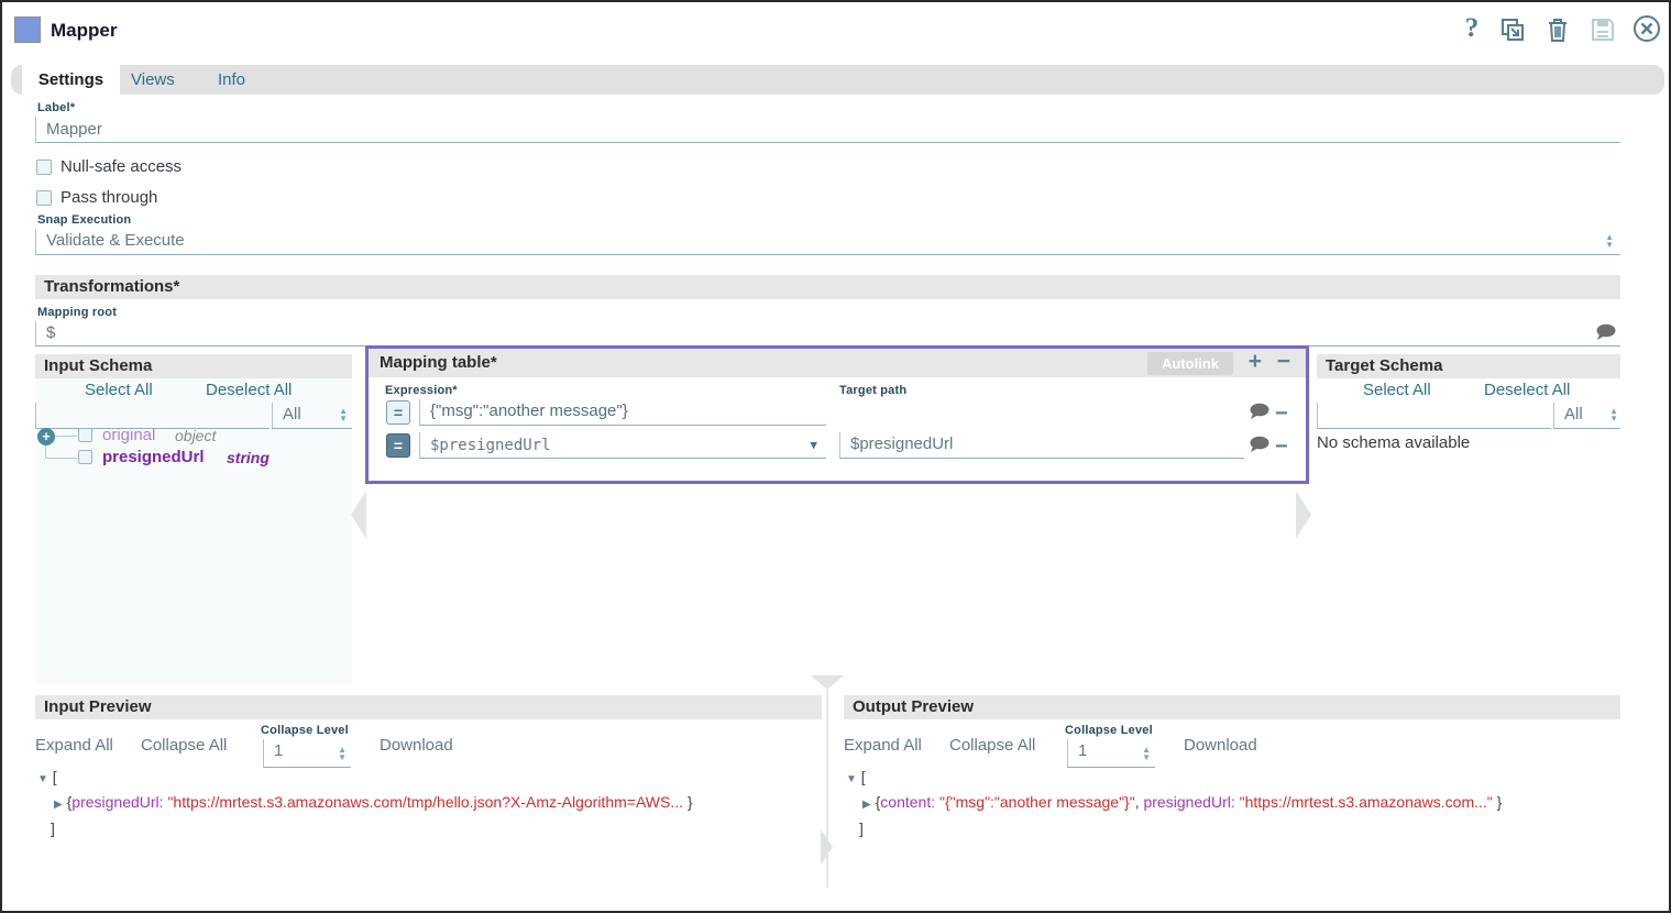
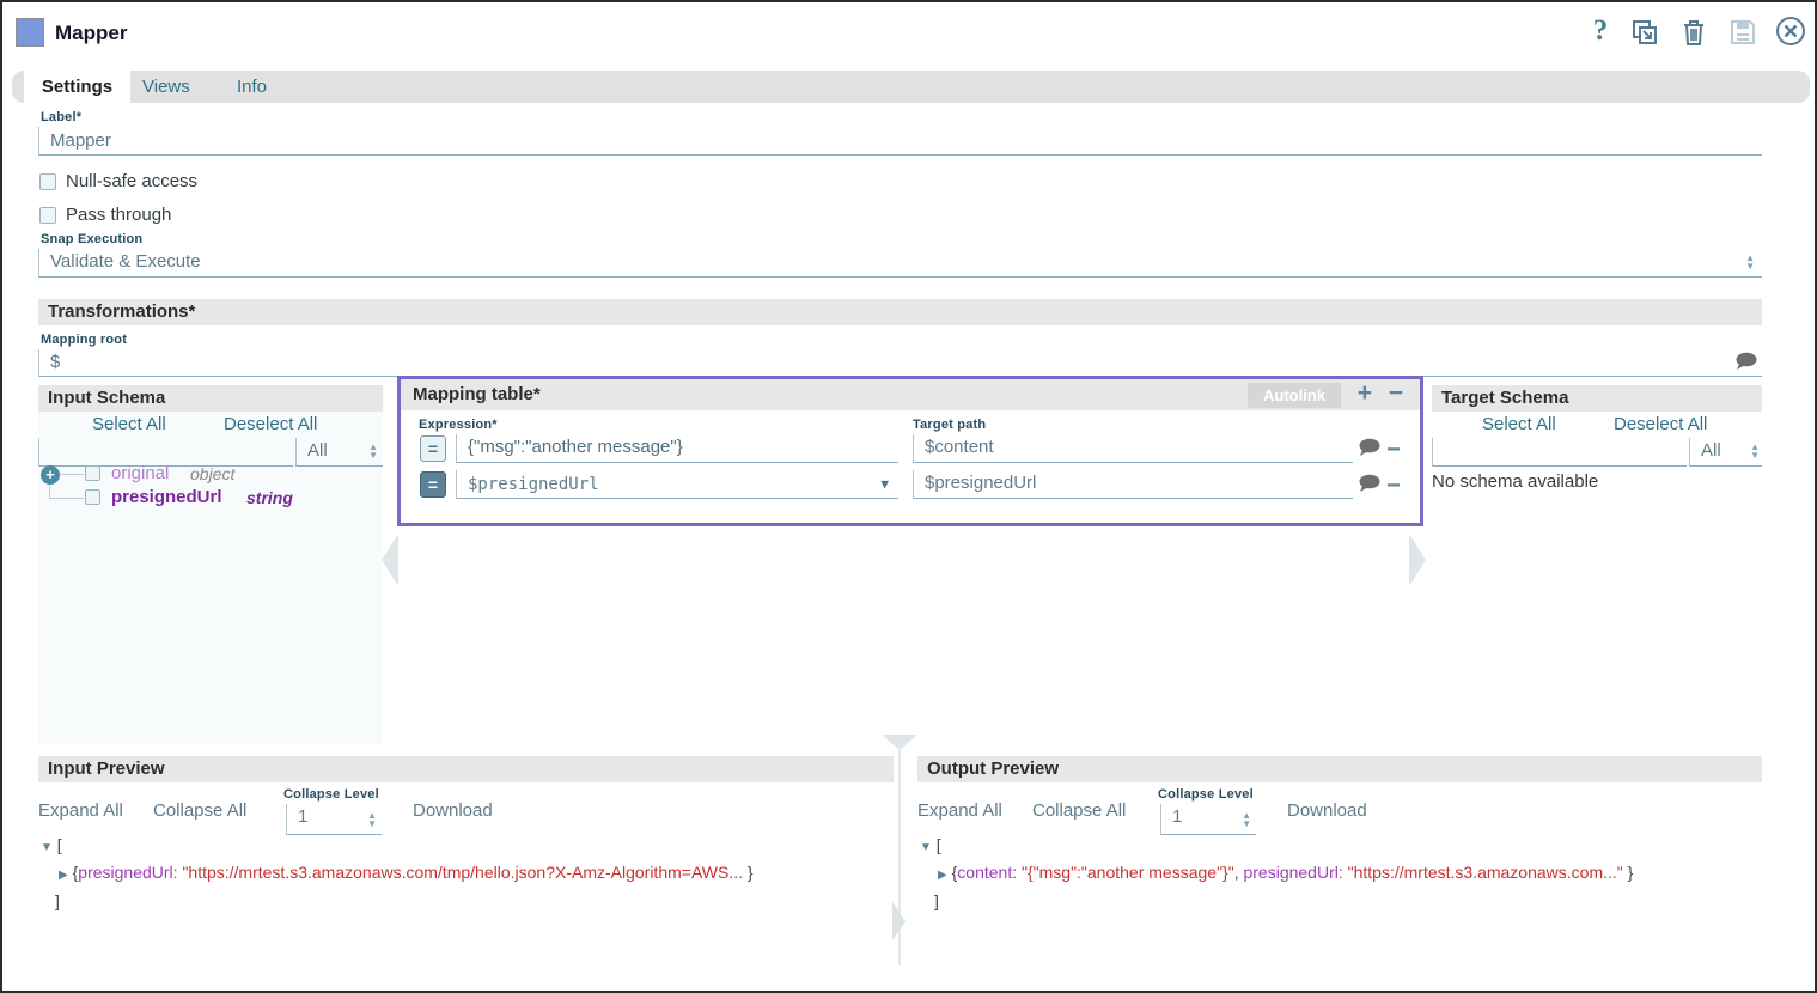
  Mapper
  ?
  Settings
  Views
  Info
  Label*
  Mapper
  Null-safe access
  Pass through
  Snap Execution
  Validate & Execute
  ▲
  ▼
  Transformations*
  Mapping root
  $
  Input Schema
  Select All
  Deselect All
  All
  ▲
  ▼
  +
  original
  object
  presignedUrl
  string
  Mapping table*
  Autolink
  +
  −
  Expression*
  Target path
  =
  {"msg":"another message"}
+ $content
  −
  =
  $presignedUrl
  ▼
  $presignedUrl
  −
  Target Schema
  Select All
  Deselect All
  All
  ▲
  ▼
  No schema available
  Input Preview
  Expand All
  Collapse All
  Collapse Level
  1
  ▲
  ▼
  Download
  ▼ [
  ▶ {presignedUrl: "https://mrtest.s3.amazonaws.com/tmp/hello.json?X-Amz-Algorithm=AWS... }
  ]
  Output Preview
  Expand All
  Collapse All
  Collapse Level
  1
  ▲
  ▼
  Download
  ▼ [
  ▶ {content: "{"msg":"another message"}", presignedUrl: "https://mrtest.s3.amazonaws.com..." }
  ]
